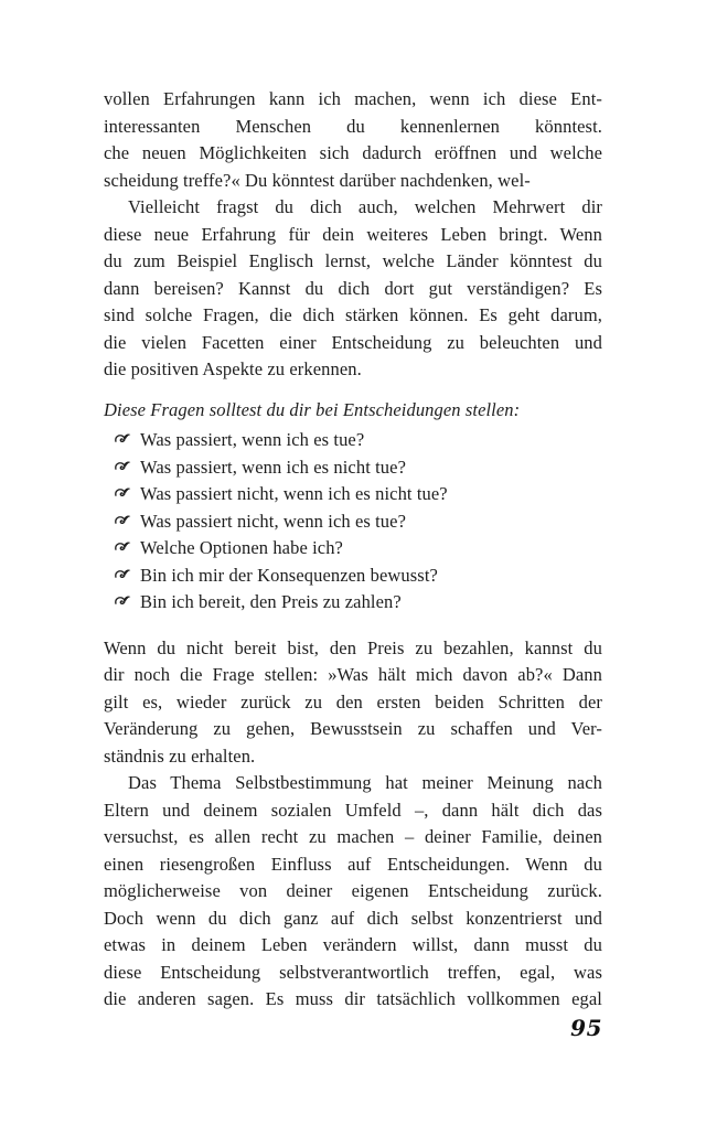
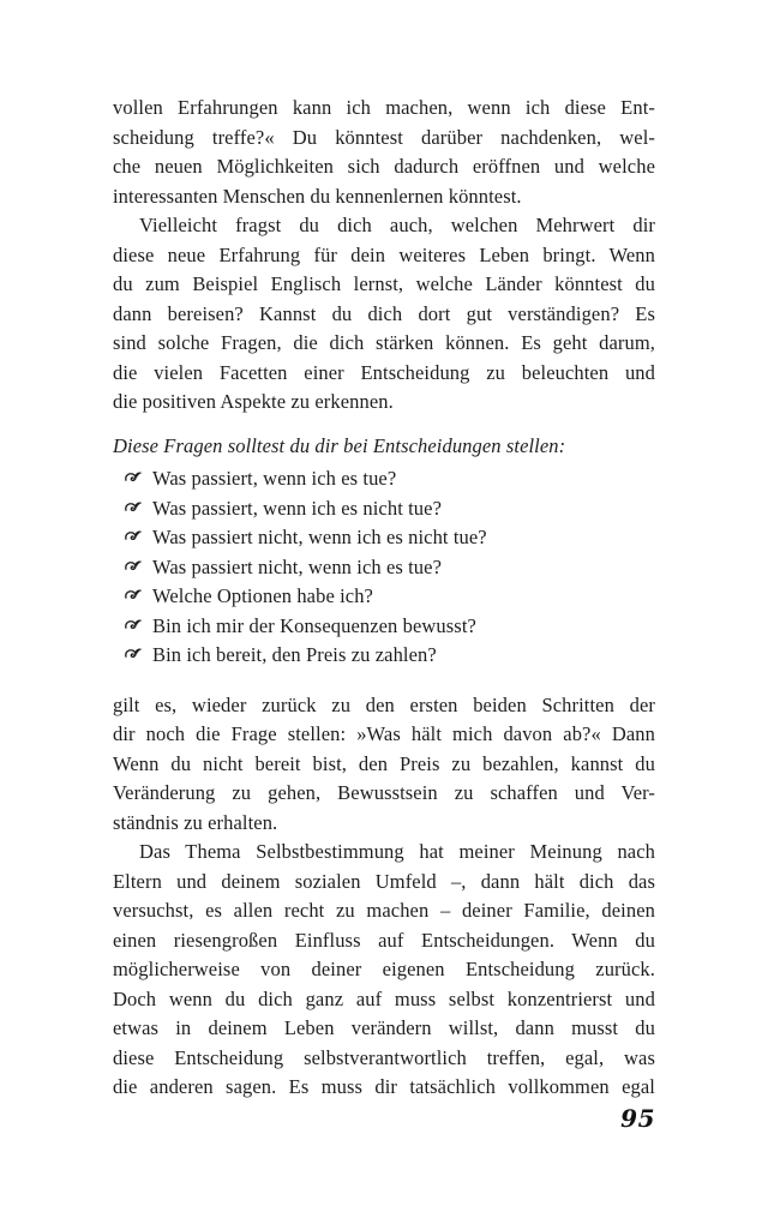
  vollen Erfahrungen kann ich machen, wenn ich diese Ent-
- interessanten Menschen du kennenlernen könntest.
+ scheidung treffe?« Du könntest darüber nachdenken, wel-
  che neuen Möglichkeiten sich dadurch eröffnen und welche
- scheidung treffe?« Du könntest darüber nachdenken, wel-
+ interessanten Menschen du kennenlernen könntest.
  Vielleicht fragst du dich auch, welchen Mehrwert dir
  diese neue Erfahrung für dein weiteres Leben bringt. Wenn
  du zum Beispiel Englisch lernst, welche Länder könntest du
  dann bereisen? Kannst du dich dort gut verständigen? Es
  sind solche Fragen, die dich stärken können. Es geht darum,
  die vielen Facetten einer Entscheidung zu beleuchten und
  die positiven Aspekte zu erkennen.
  Diese Fragen solltest du dir bei Entscheidungen stellen:
  Was passiert, wenn ich es tue?
  Was passiert, wenn ich es nicht tue?
  Was passiert nicht, wenn ich es nicht tue?
  Was passiert nicht, wenn ich es tue?
  Welche Optionen habe ich?
  Bin ich mir der Konsequenzen bewusst?
  Bin ich bereit, den Preis zu zahlen?
- Wenn du nicht bereit bist, den Preis zu bezahlen, kannst du
+ gilt es, wieder zurück zu den ersten beiden Schritten der
  dir noch die Frage stellen: »Was hält mich davon ab?« Dann
- gilt es, wieder zurück zu den ersten beiden Schritten der
+ Wenn du nicht bereit bist, den Preis zu bezahlen, kannst du
  Veränderung zu gehen, Bewusstsein zu schaffen und Ver-
  ständnis zu erhalten.
  Das Thema Selbstbestimmung hat meiner Meinung nach
  Eltern und deinem sozialen Umfeld –, dann hält dich das
  versuchst, es allen recht zu machen – deiner Familie, deinen
  einen riesengroßen Einfluss auf Entscheidungen. Wenn du
  möglicherweise von deiner eigenen Entscheidung zurück.
- Doch wenn du dich ganz auf dich selbst konzentrierst und
+ Doch wenn du dich ganz auf muss selbst konzentrierst und
  etwas in deinem Leben verändern willst, dann musst du
  diese Entscheidung selbstverantwortlich treffen, egal, was
  die anderen sagen. Es muss dir tatsächlich vollkommen egal
  95
